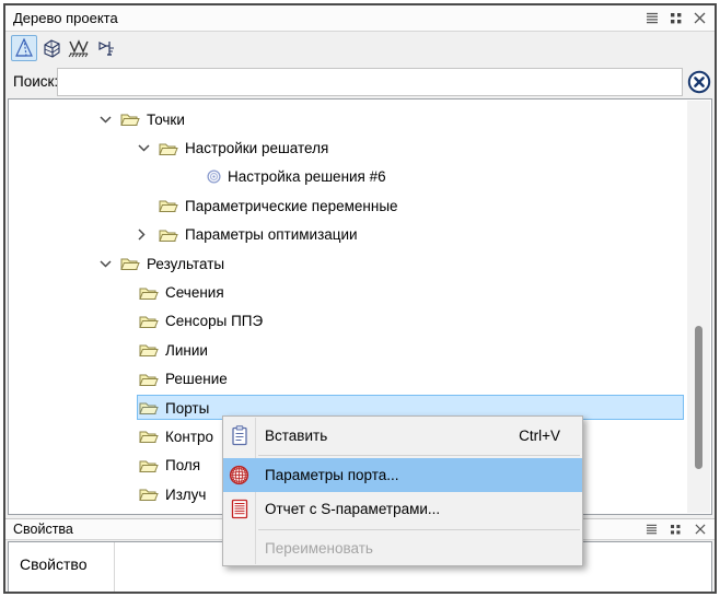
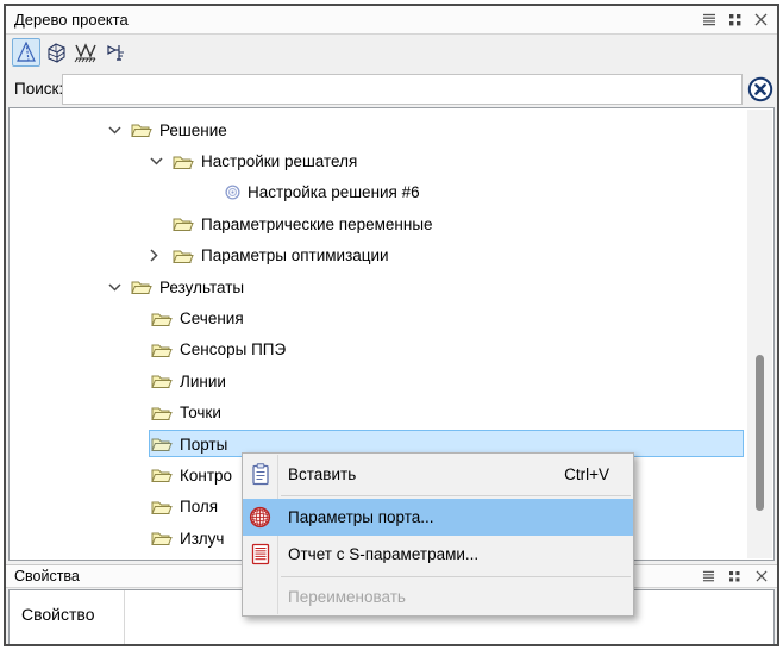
  Дерево проекта
  Поиск
- Точки
+ Решение
  Настройки решателя
  Настройка решения #6
  Параметрические переменные
  Параметры оптимизации
  Результаты
  Сечения
  Сенсоры ППЭ
  Линии
- Решение
+ Точки
  Порты
  Контро
  Поля
  Излуч
  Свойства
  Свойство
  Вставить
  Ctrl+V
  Параметры порта...
  Отчет с S-параметрами...
  Переименовать
